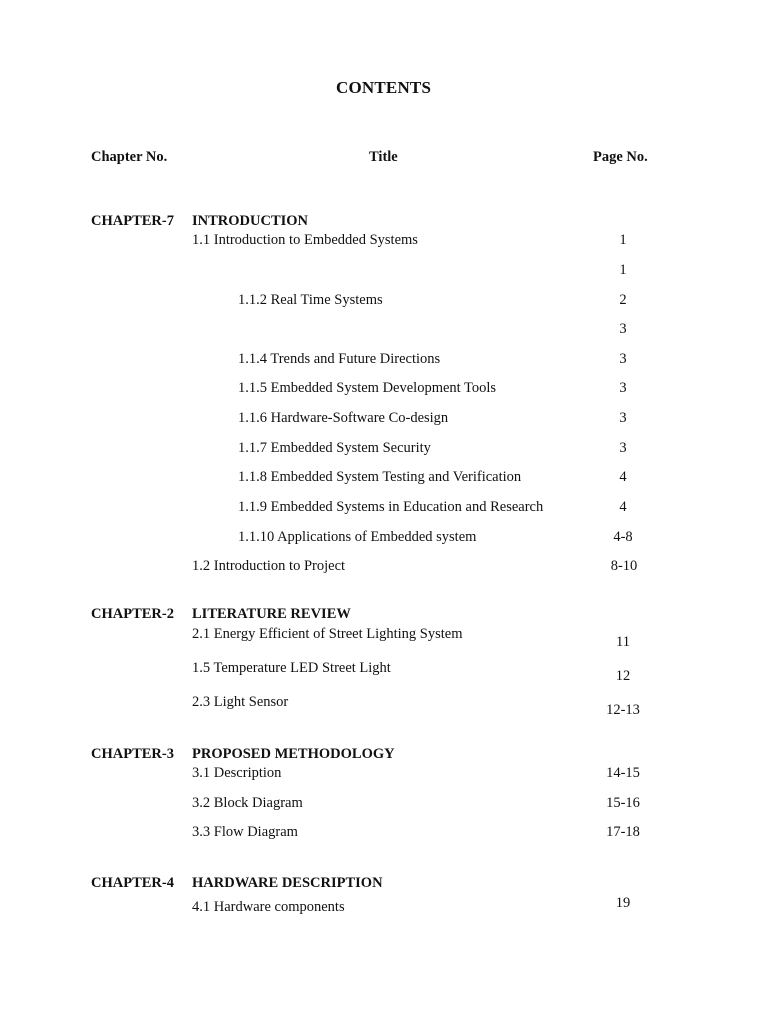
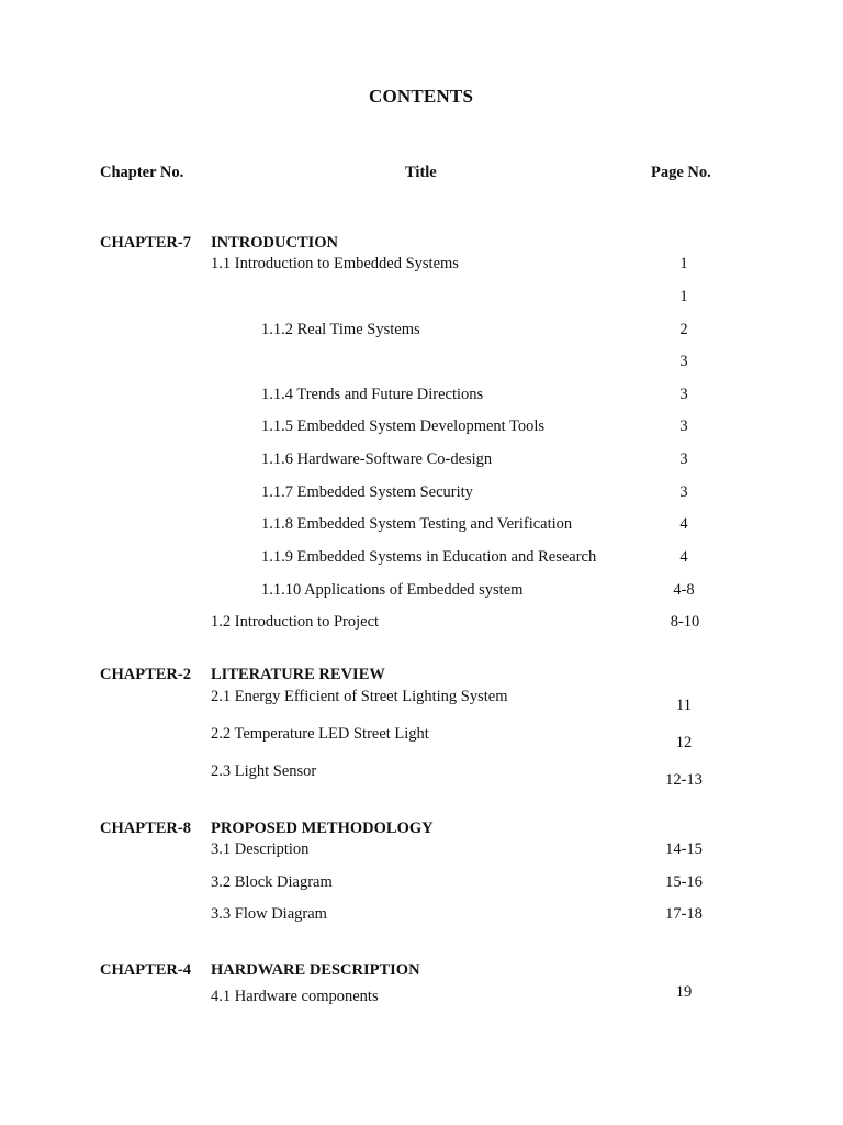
  CONTENTS
  Chapter No.
  Title
  Page No.
  CHAPTER-7
  INTRODUCTION
  1.1 Introduction to Embedded Systems
  1
  1
  1.1.2 Real Time Systems
  2
  3
  1.1.4 Trends and Future Directions
  3
  1.1.5 Embedded System Development Tools
  3
  1.1.6 Hardware-Software Co-design
  3
  1.1.7 Embedded System Security
  3
  1.1.8 Embedded System Testing and Verification
  4
  1.1.9 Embedded Systems in Education and Research
  4
  1.1.10 Applications of Embedded system
  4-8
  1.2 Introduction to Project
  8-10
  CHAPTER-2
  LITERATURE REVIEW
  2.1 Energy Efficient of Street Lighting System
  11
- 1.5 Temperature LED Street Light
+ 2.2 Temperature LED Street Light
  12
  2.3 Light Sensor
  12-13
- CHAPTER-3
+ CHAPTER-8
  PROPOSED METHODOLOGY
  3.1 Description
  14-15
  3.2 Block Diagram
  15-16
  3.3 Flow Diagram
  17-18
  CHAPTER-4
  HARDWARE DESCRIPTION
  4.1 Hardware components
  19
